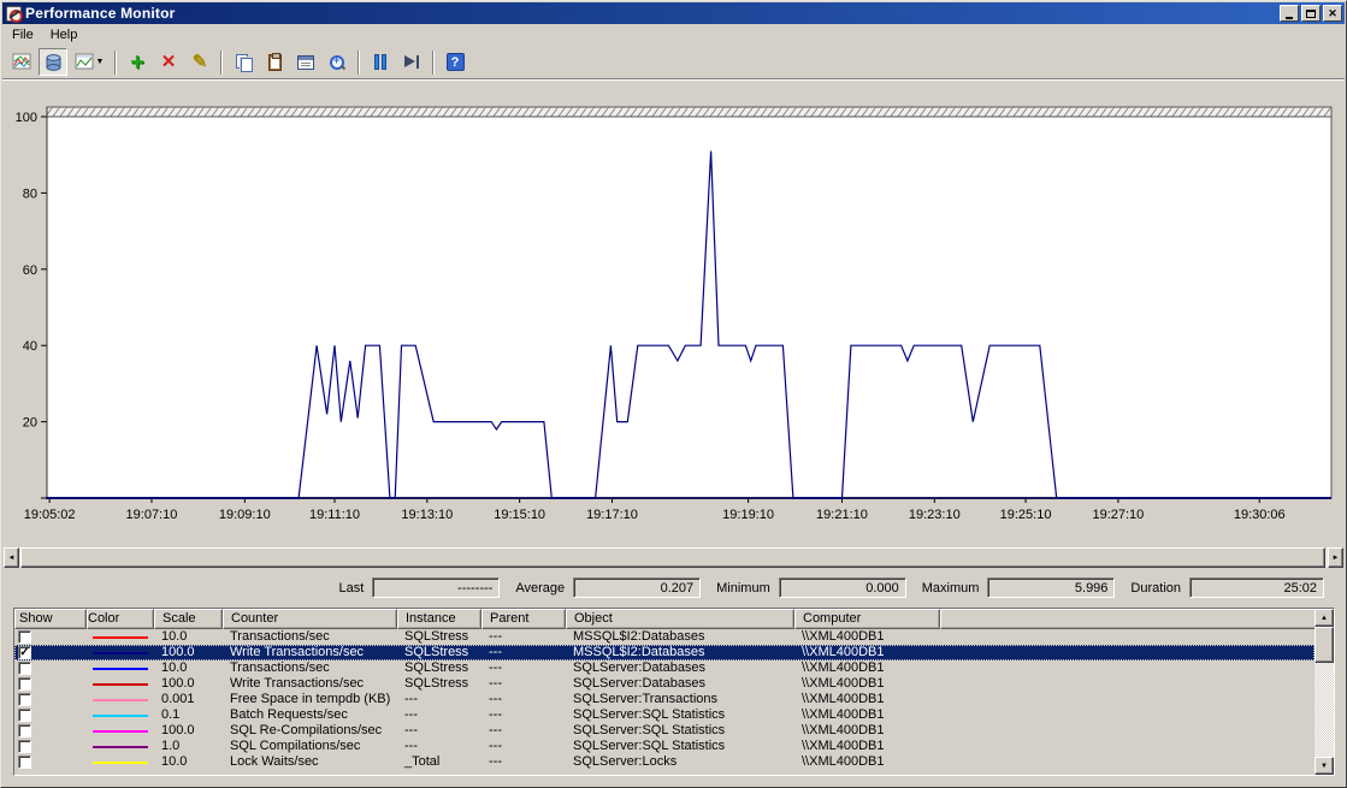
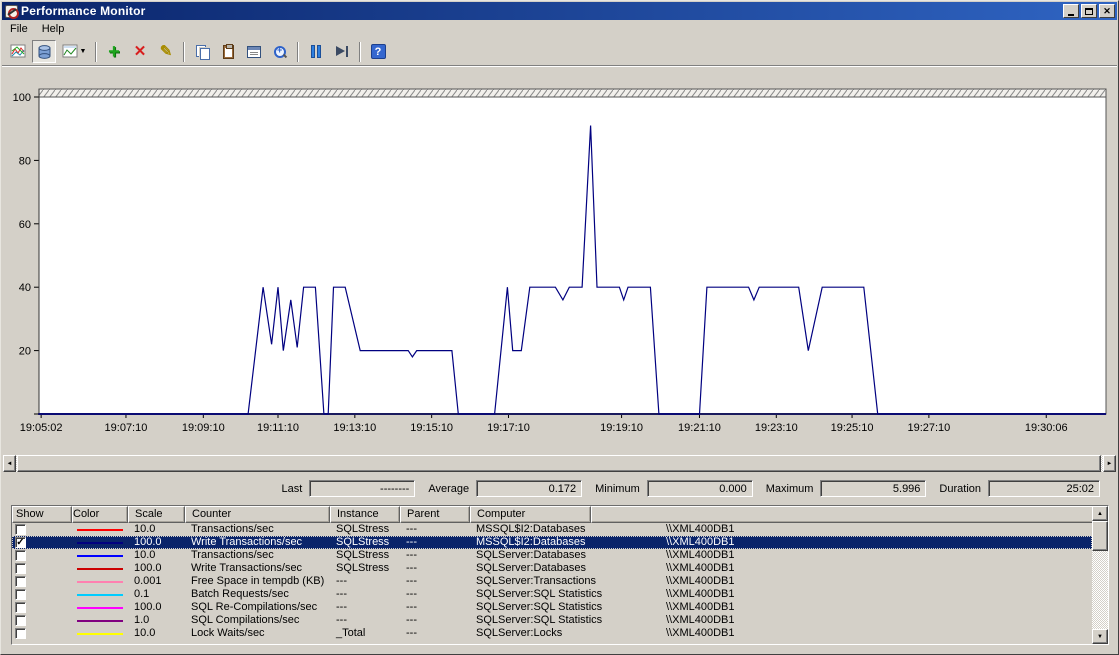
  Performance Monitor
  ✕
  File
  Help
  +
  ✕
  ✎
  +
  ?
  100
  80
  60
  40
  20
  19:05:02
  19:07:10
  19:09:10
  19:11:10
  19:13:10
  19:15:10
  19:17:10
  19:19:10
  19:21:10
  19:23:10
  19:25:10
  19:27:10
  19:30:06
  Last
  --------
  Average
- 0.207
+ 0.172
  Minimum
  0.000
  Maximum
  5.996
  Duration
  25:02
  Show
  Color
  Scale
  Counter
  Instance
  Parent
- Object
  Computer
  10.0
  Transactions/sec
  SQLStress
  ---
  MSSQL$I2:Databases
  \\XML400DB1
  ✓
  100.0
  Write Transactions/sec
  SQLStress
  ---
  MSSQL$I2:Databases
  \\XML400DB1
  10.0
  Transactions/sec
  SQLStress
  ---
  SQLServer:Databases
  \\XML400DB1
  100.0
  Write Transactions/sec
  SQLStress
  ---
  SQLServer:Databases
  \\XML400DB1
  0.001
  Free Space in tempdb (KB)
  ---
  ---
  SQLServer:Transactions
  \\XML400DB1
  0.1
  Batch Requests/sec
  ---
  ---
  SQLServer:SQL Statistics
  \\XML400DB1
  100.0
  SQL Re-Compilations/sec
  ---
  ---
  SQLServer:SQL Statistics
  \\XML400DB1
  1.0
  SQL Compilations/sec
  ---
  ---
  SQLServer:SQL Statistics
  \\XML400DB1
  10.0
  Lock Waits/sec
  _Total
  ---
  SQLServer:Locks
  \\XML400DB1
